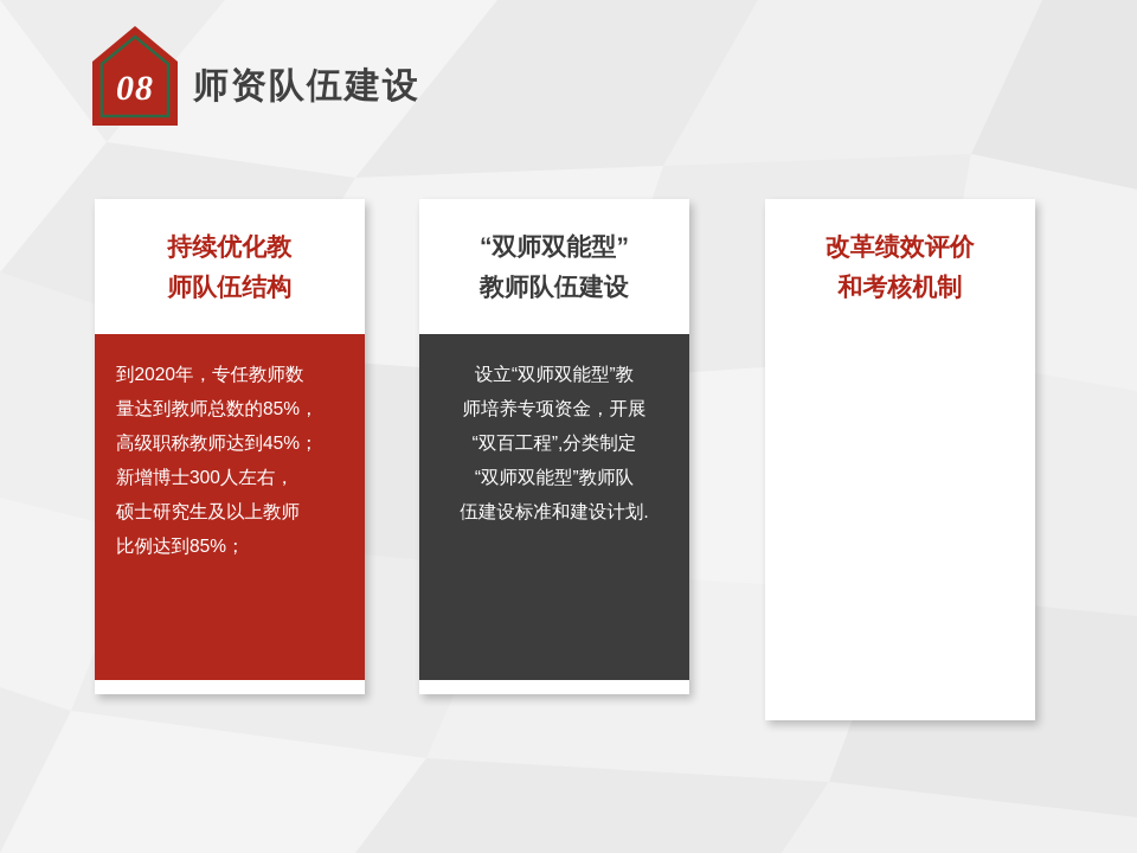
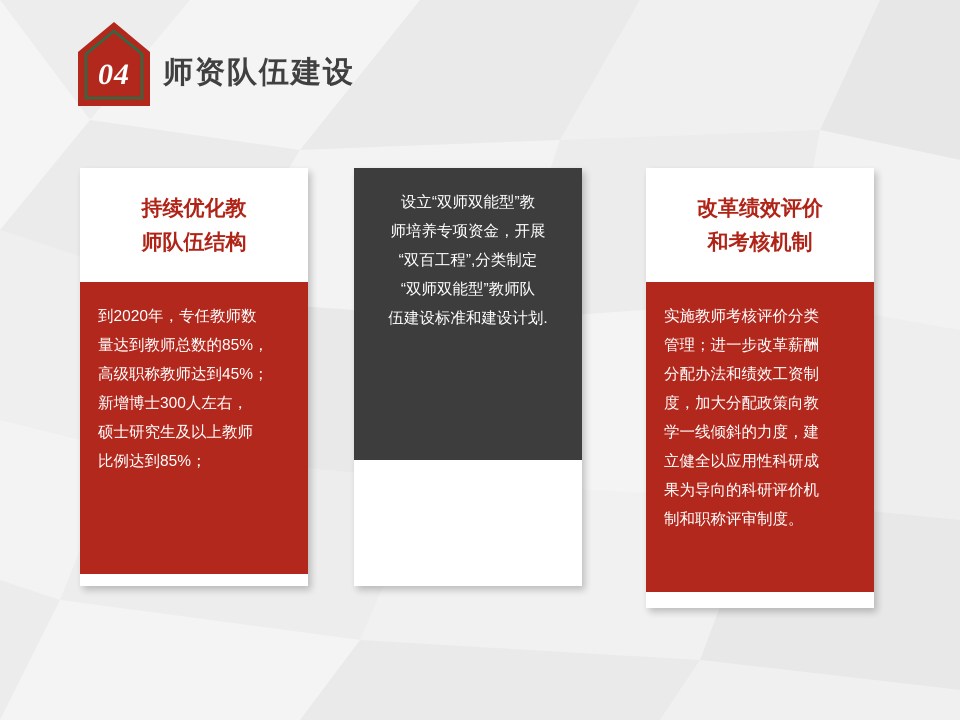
- 08
+ 04
  师资队伍建设
  持续优化教
  师队伍结构
  到2020年，专任教师数
  量达到教师总数的85%，
  高级职称教师达到45%；
  新增博士300人左右，
  硕士研究生及以上教师
  比例达到85%；
- “双师双能型”
- 教师队伍建设
  设立“双师双能型”教
  师培养专项资金，开展
  “双百工程”,分类制定
  “双师双能型”教师队
  伍建设标准和建设计划.
  改革绩效评价
  和考核机制
+ 实施教师考核评价分类
+ 管理；进一步改革薪酬
+ 分配办法和绩效工资制
+ 度，加大分配政策向教
+ 学一线倾斜的力度，建
+ 立健全以应用性科研成
+ 果为导向的科研评价机
+ 制和职称评审制度。
